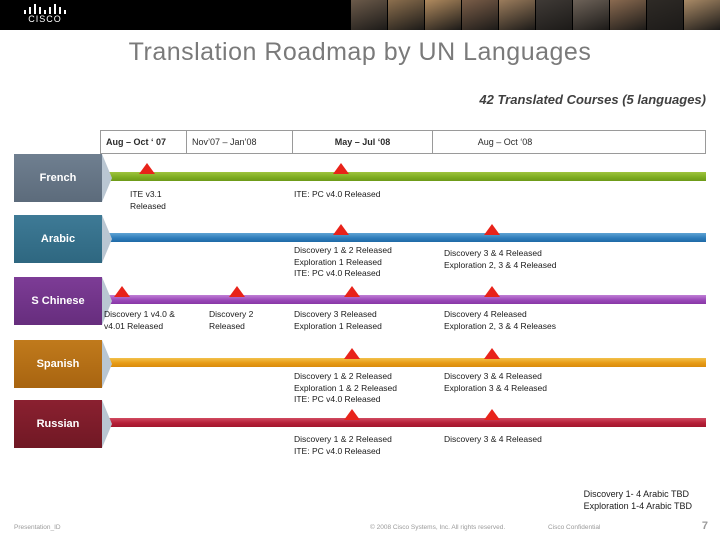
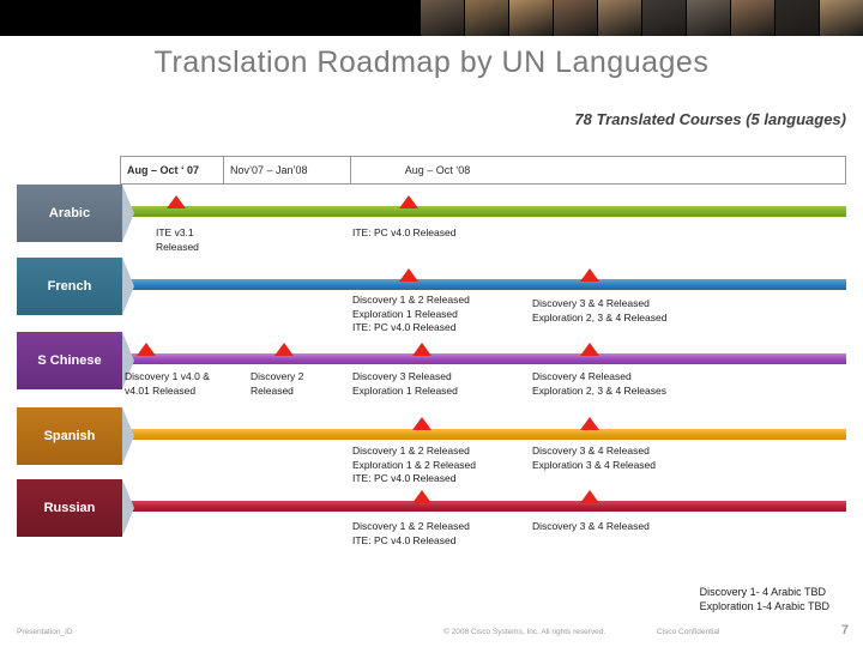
- CISCO
  Translation Roadmap by UN Languages
- 42 Translated Courses (5 languages)
+ 78 Translated Courses (5 languages)
  Aug – Oct ‘ 07
  Nov’07 – Jan’08
- May – Jul ‘08
  Aug – Oct ‘08
- French
+ Arabic
  ITE v3.1
  Released
  ITE: PC v4.0 Released
- Arabic
+ French
  Discovery 1 & 2 Released
  Exploration 1 Released
  ITE: PC v4.0 Released
  Discovery 3 & 4 Released
  Exploration 2, 3 & 4 Released
  S Chinese
  Discovery 1 v4.0 &
  v4.01 Released
  Discovery 2
  Released
  Discovery 3 Released
  Exploration 1 Released
  Discovery 4 Released
  Exploration 2, 3 & 4 Releases
  Spanish
  Discovery 1 & 2 Released
  Exploration 1 & 2 Released
  ITE: PC v4.0 Released
  Discovery 3 & 4 Released
  Exploration 3 & 4 Released
  Russian
  Discovery 1 & 2 Released
  ITE: PC v4.0 Released
  Discovery 3 & 4 Released
  Discovery 1- 4 Arabic TBD
  Exploration 1-4 Arabic TBD
  7
